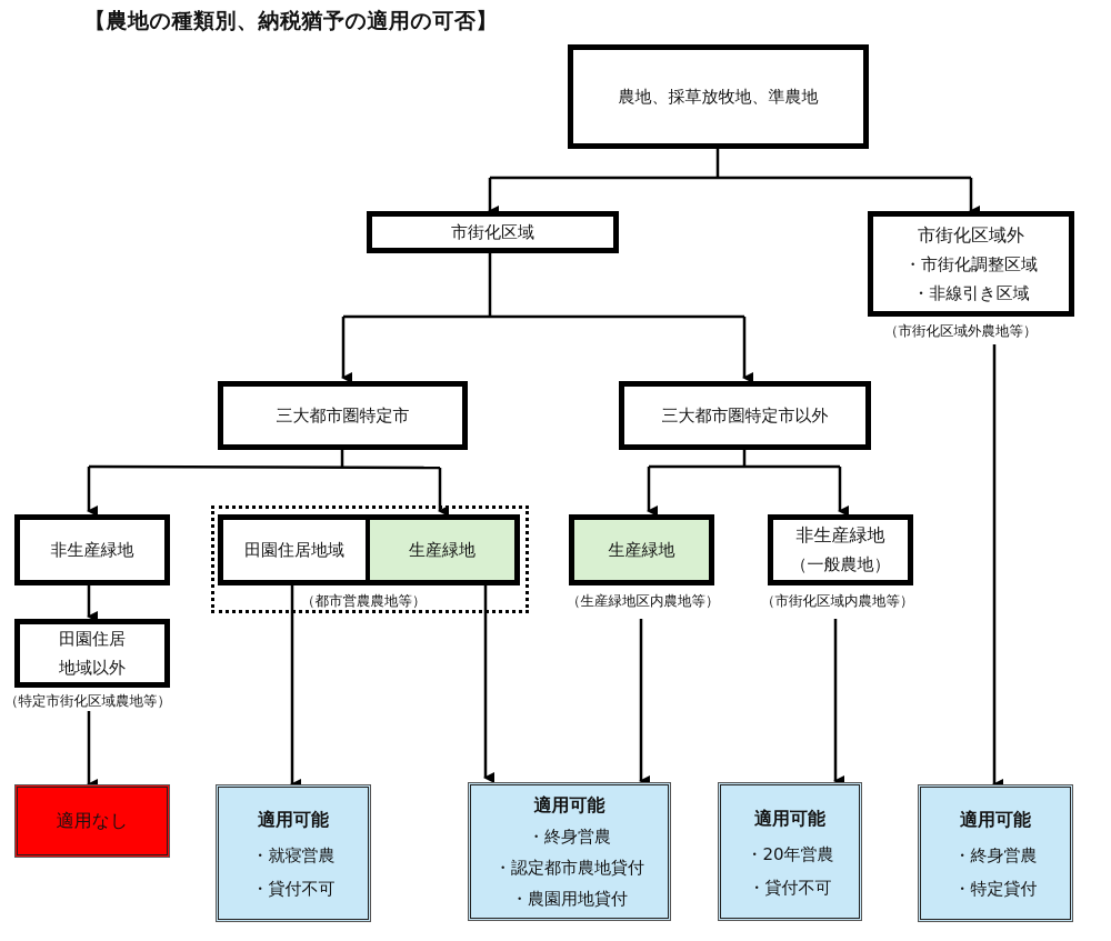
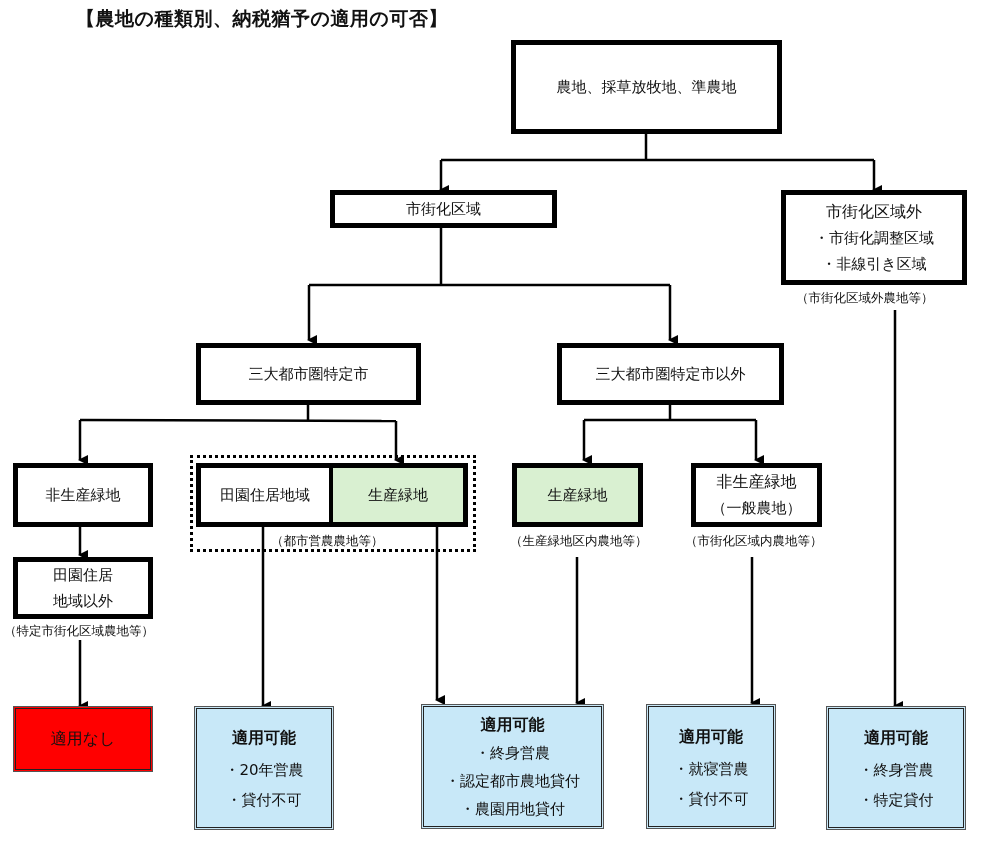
  【農地の種類別、納税猶予の適用の可否】
  農地、採草放牧地、準農地
  市街化区域
  市街化区域外
  ・市街化調整区域
  ・非線引き区域
  （市街化区域外農地等）
  三大都市圏特定市
  三大都市圏特定市以外
  非生産緑地
  田園住居
  地域以外
  （特定市街化区域農地等）
  田園住居地域
  生産緑地
  （都市営農農地等）
  生産緑地
  （生産緑地区内農地等）
  非生産緑地
  （一般農地）
  （市街化区域内農地等）
  適用なし
  適用可能
- ・就寝営農
+ ・20年営農
  ・貸付不可
  適用可能
  ・終身営農
  ・認定都市農地貸付
  ・農園用地貸付
  適用可能
- ・20年営農
+ ・就寝営農
  ・貸付不可
  適用可能
  ・終身営農
  ・特定貸付
